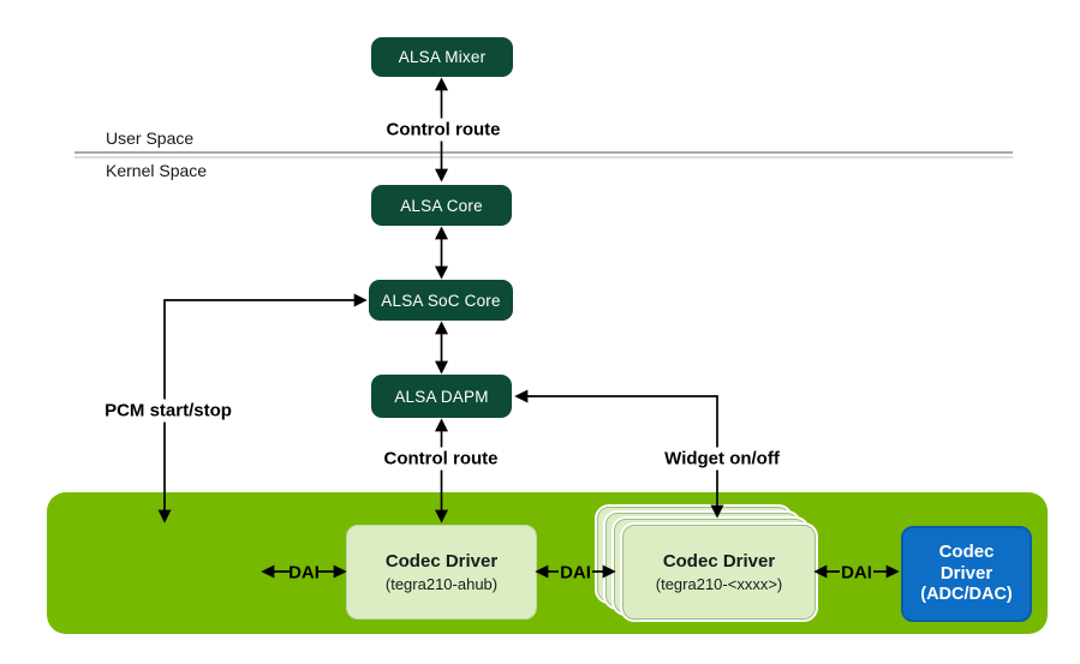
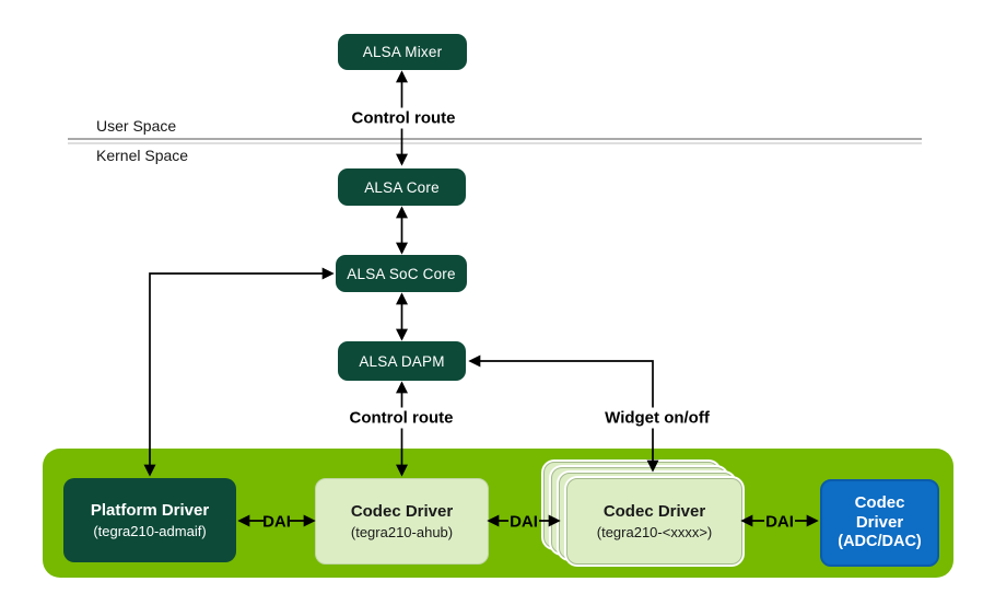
  User Space
  Kernel Space
  ALSA Mixer
  ALSA Core
  ALSA SoC Core
  ALSA DAPM
+ Platform Driver
+ (tegra210-admaif)
  Codec Driver
  (tegra210-ahub)
  Codec Driver
  (tegra210-<xxxx>)
  Codec Driver
  (ADC/DAC)
  Control route
  Control route
- PCM start/stop
  Widget on/off
  DAI
  DAI
  DAI
